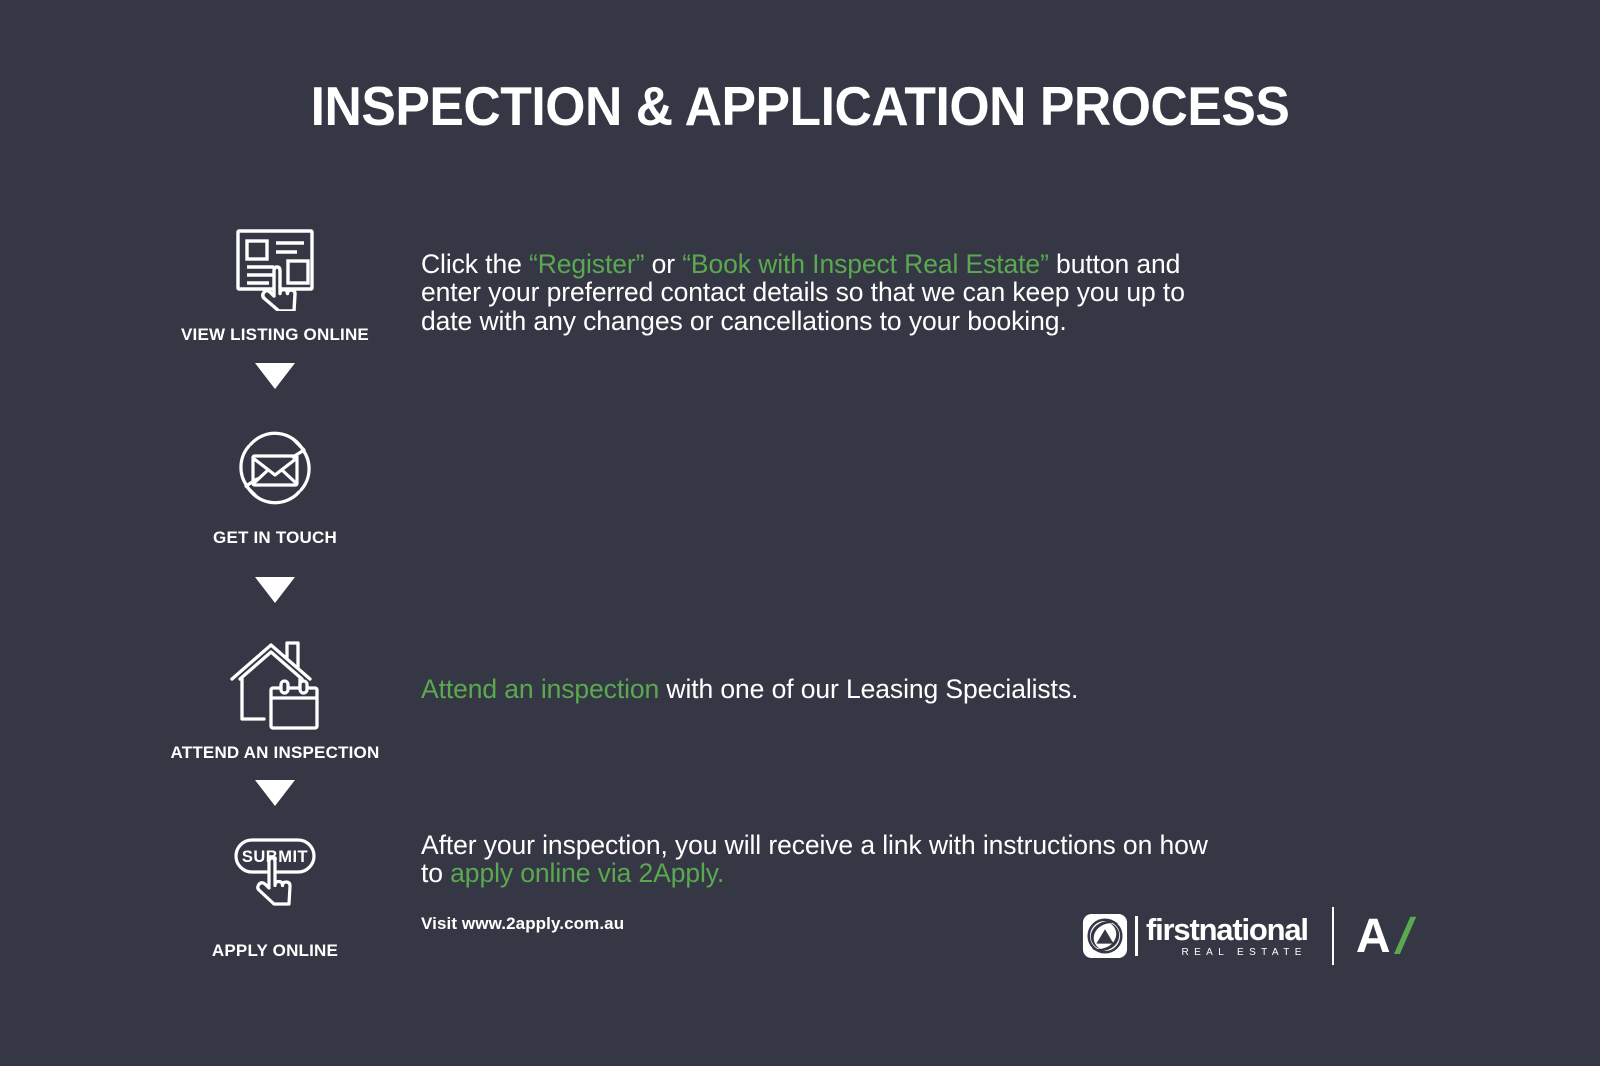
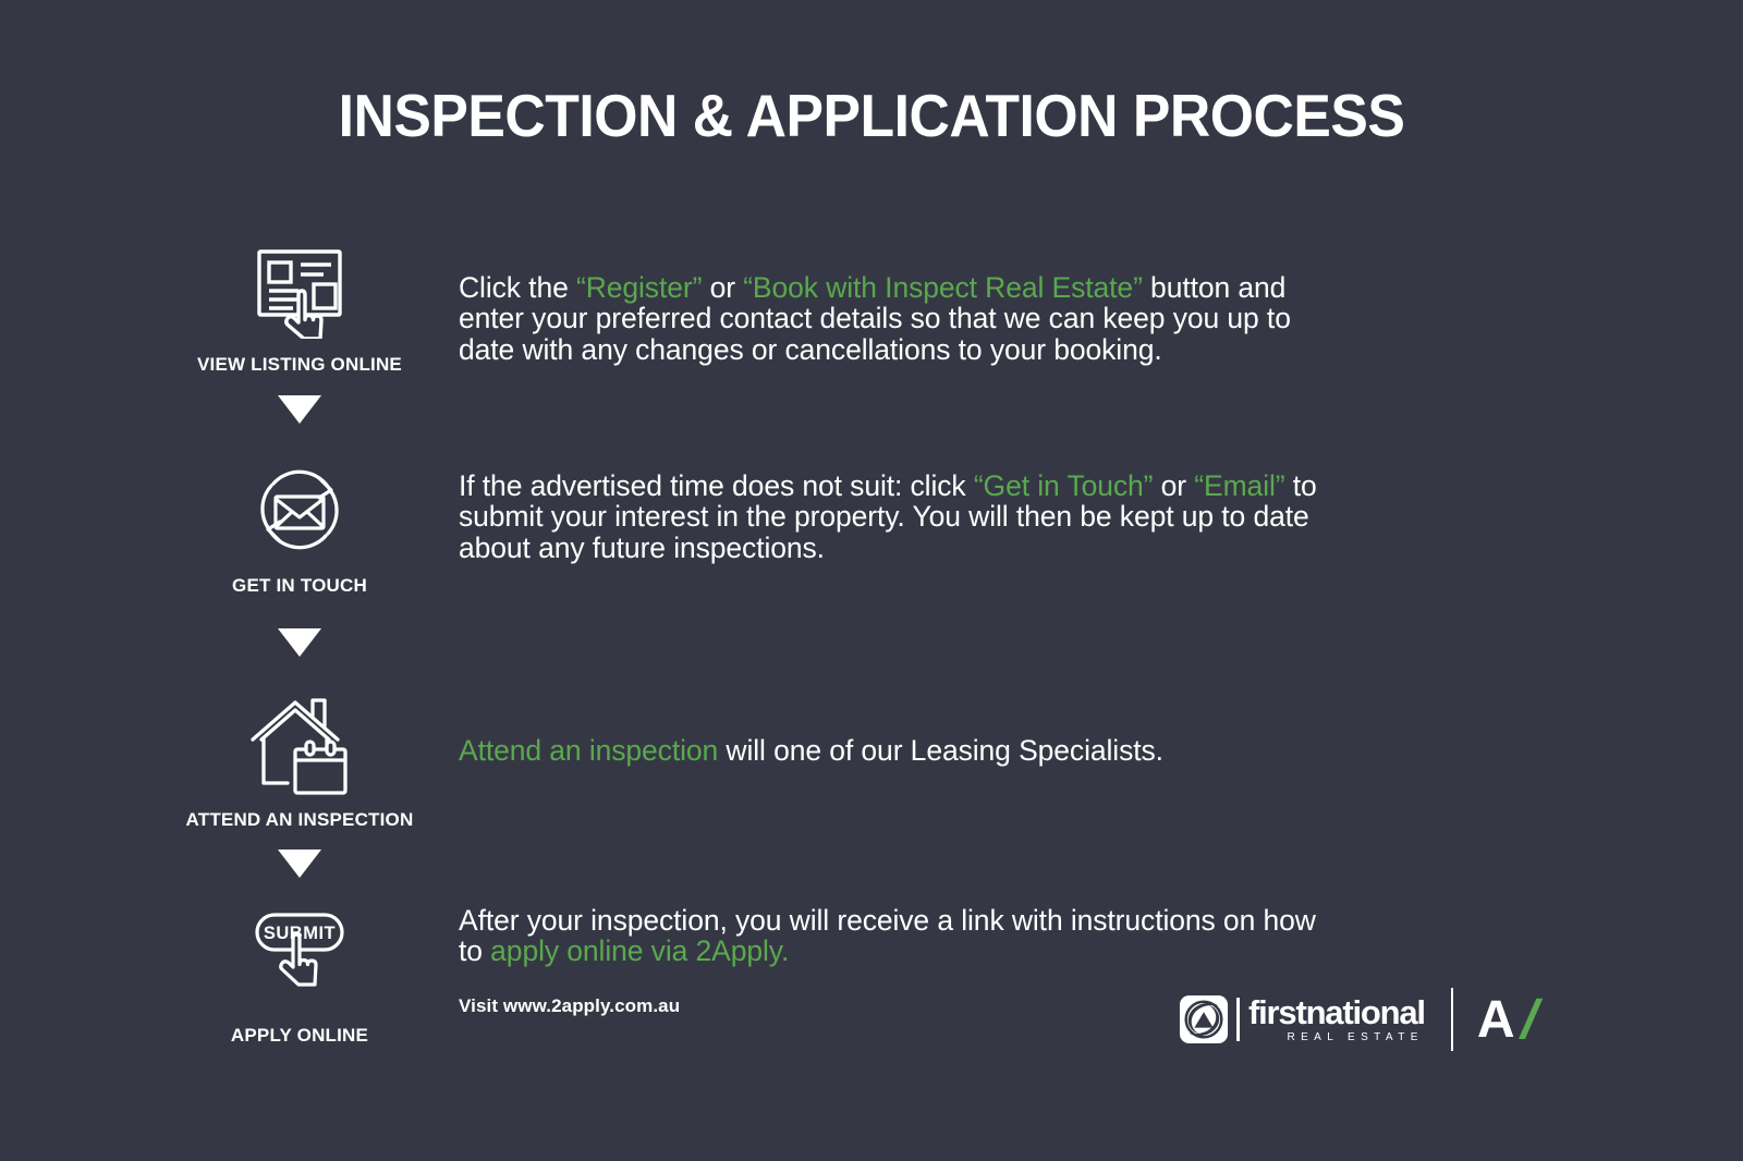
  INSPECTION & APPLICATION PROCESS
  VIEW LISTING ONLINE
  GET IN TOUCH
  ATTEND AN INSPECTION
  SUMIT
  APPLY ONLINE
  Click the “Register” or “Book with Inspect Real Estate” button and enter your preferred contact details so that we can keep you up to date with any changes or cancellations to your booking.
+ If the advertised time does not suit: click “Get in Touch” or “Email” to submit your interest in the property. You will then be kept up to date about any future inspections.
- Attend an inspection with one of our Leasing Specialists.
+ Attend an inspection will one of our Leasing Specialists.
  After your inspection, you will receive a link with instructions on how to apply online via 2Apply.
  Visit www.2apply.com.au
  firstnational
  REAL ESTATE
  A
